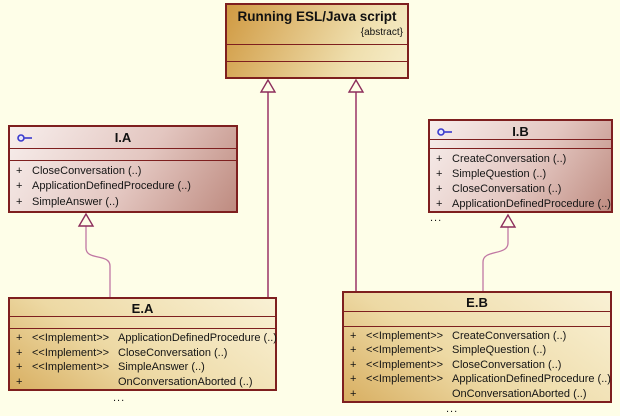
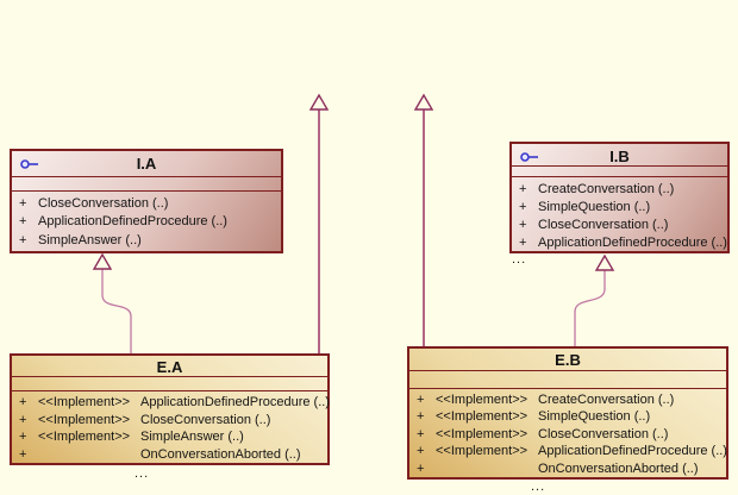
- Running ESL/Java script
- {abstract}
  I.A
  +
  CloseConversation (..)
  +
  ApplicationDefinedProcedure (..)
  +
  SimpleAnswer (..)
  I.B
  +
  CreateConversation (..)
  +
  SimpleQuestion (..)
  +
  CloseConversation (..)
  +
  ApplicationDefinedProcedure (..)
  ...
  E.A
  +
  <<Implement>>
  ApplicationDefinedProcedure (..)
  +
  <<Implement>>
  CloseConversation (..)
  +
  <<Implement>>
  SimpleAnswer (..)
  +
  OnConversationAborted (..)
  ...
  E.B
  +
  <<Implement>>
  CreateConversation (..)
  +
  <<Implement>>
  SimpleQuestion (..)
  +
  <<Implement>>
  CloseConversation (..)
  +
  <<Implement>>
  ApplicationDefinedProcedure (..)
  +
  OnConversationAborted (..)
  ...
